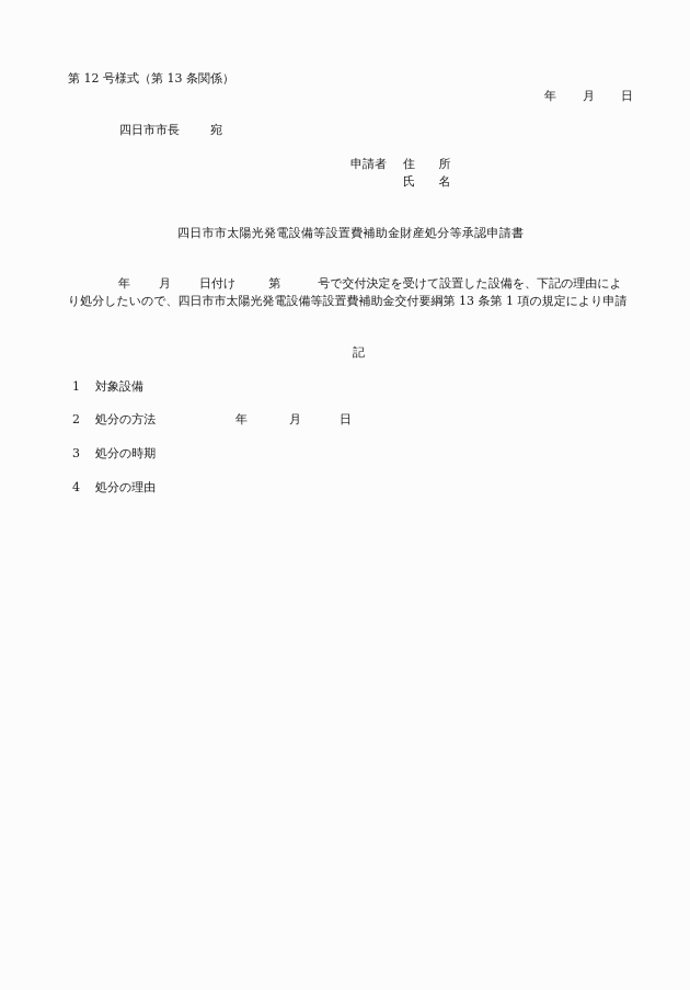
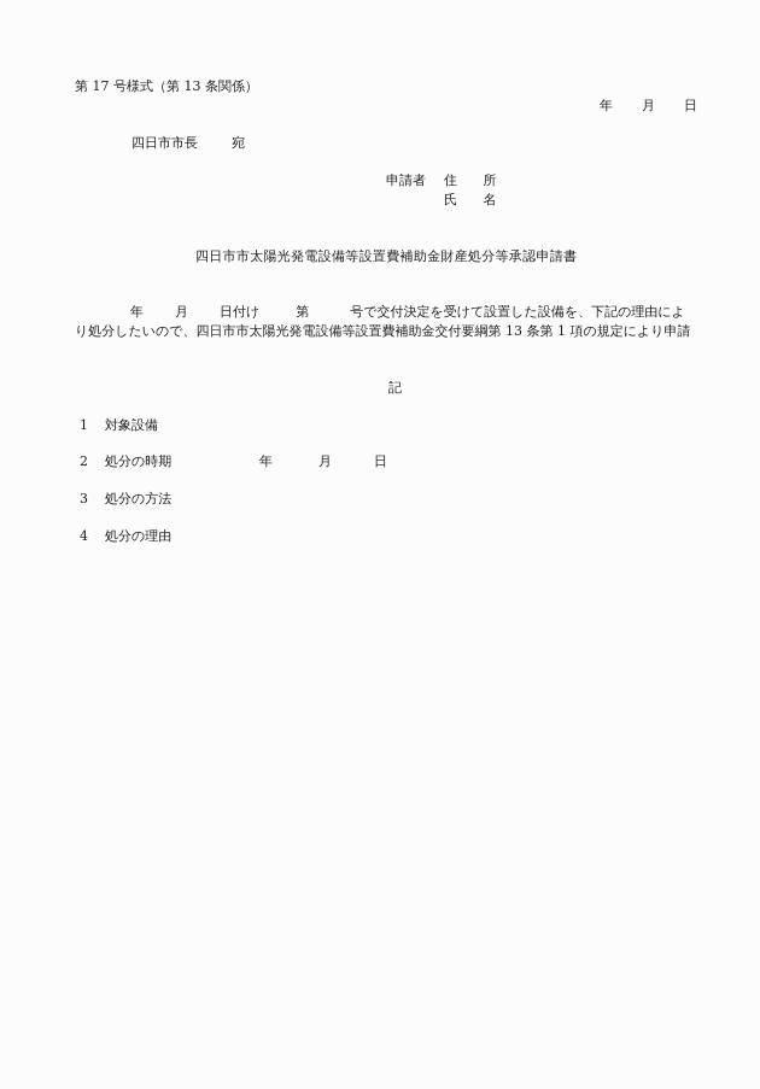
- 第 12 号様式（第 13 条関係）
+ 第 17 号様式（第 13 条関係）
  年 月 日
  四日市市長 宛
  申請者
  住 所
  氏 名
  四日市市太陽光発電設備等設置費補助金財産処分等承認申請書
  年 月 日付け 第 号で交付決定を受けて設置した設備を、下記の理由によ
  り処分したいので、四日市市太陽光発電設備等設置費補助金交付要綱第 13 条第 1 項の規定により申請
  記
  1 対象設備
- 2 処分の方法
+ 2 処分の時期
  年 月 日
- 3 処分の時期
+ 3 処分の方法
  4 処分の理由
